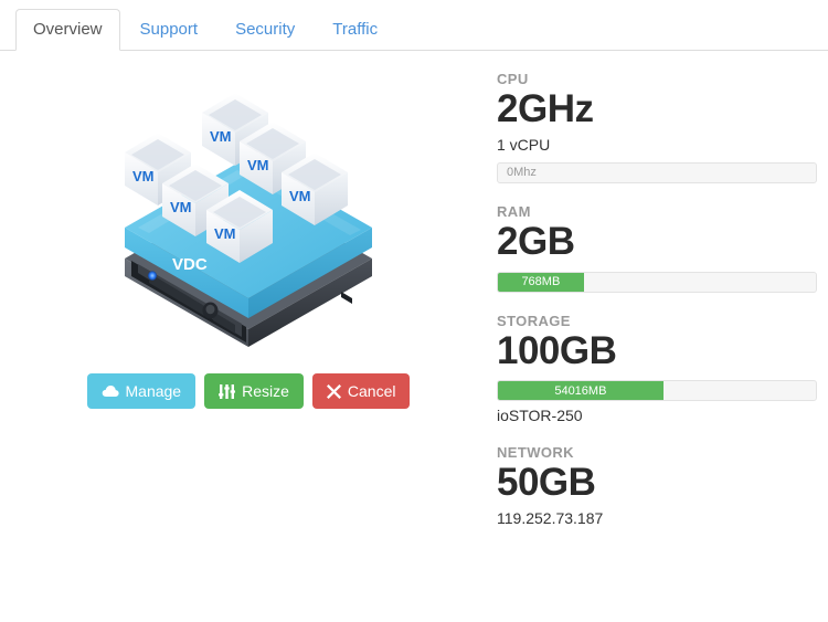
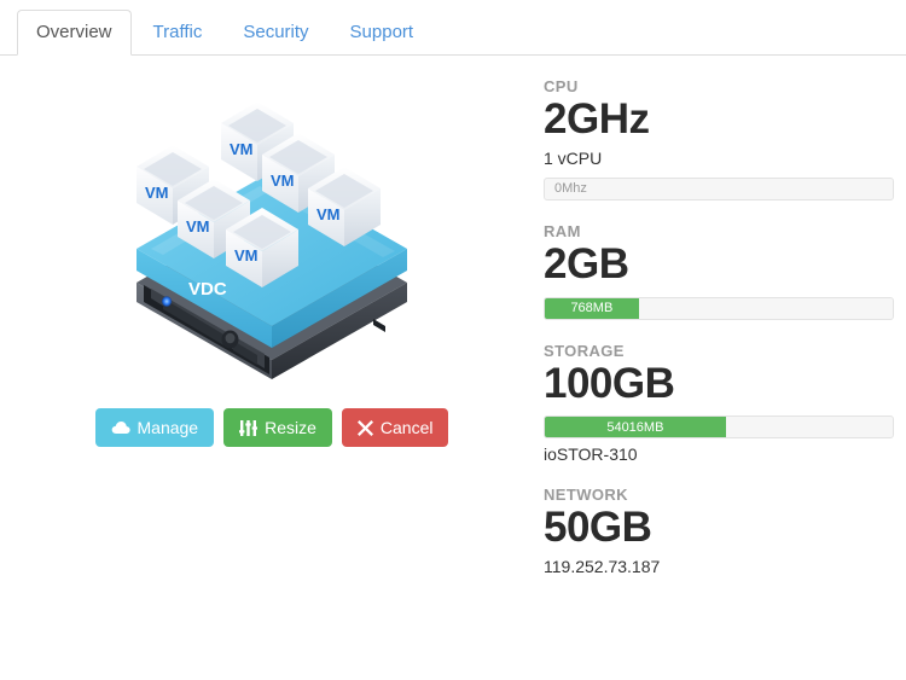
  Overview
- Support
+ Traffic
  Security
- Traffic
+ Support
  VDC
  VM
  VM
  VM
  VM
  VM
  VM
  Manage
  Resize
  Cancel
  CPU
  2GHz
  1 vCPU
  0Mhz
  RAM
  2GB
  768MB
  STORAGE
  100GB
  54016MB
- ioSTOR-250
+ ioSTOR-310
  NETWORK
  50GB
  119.252.73.187
